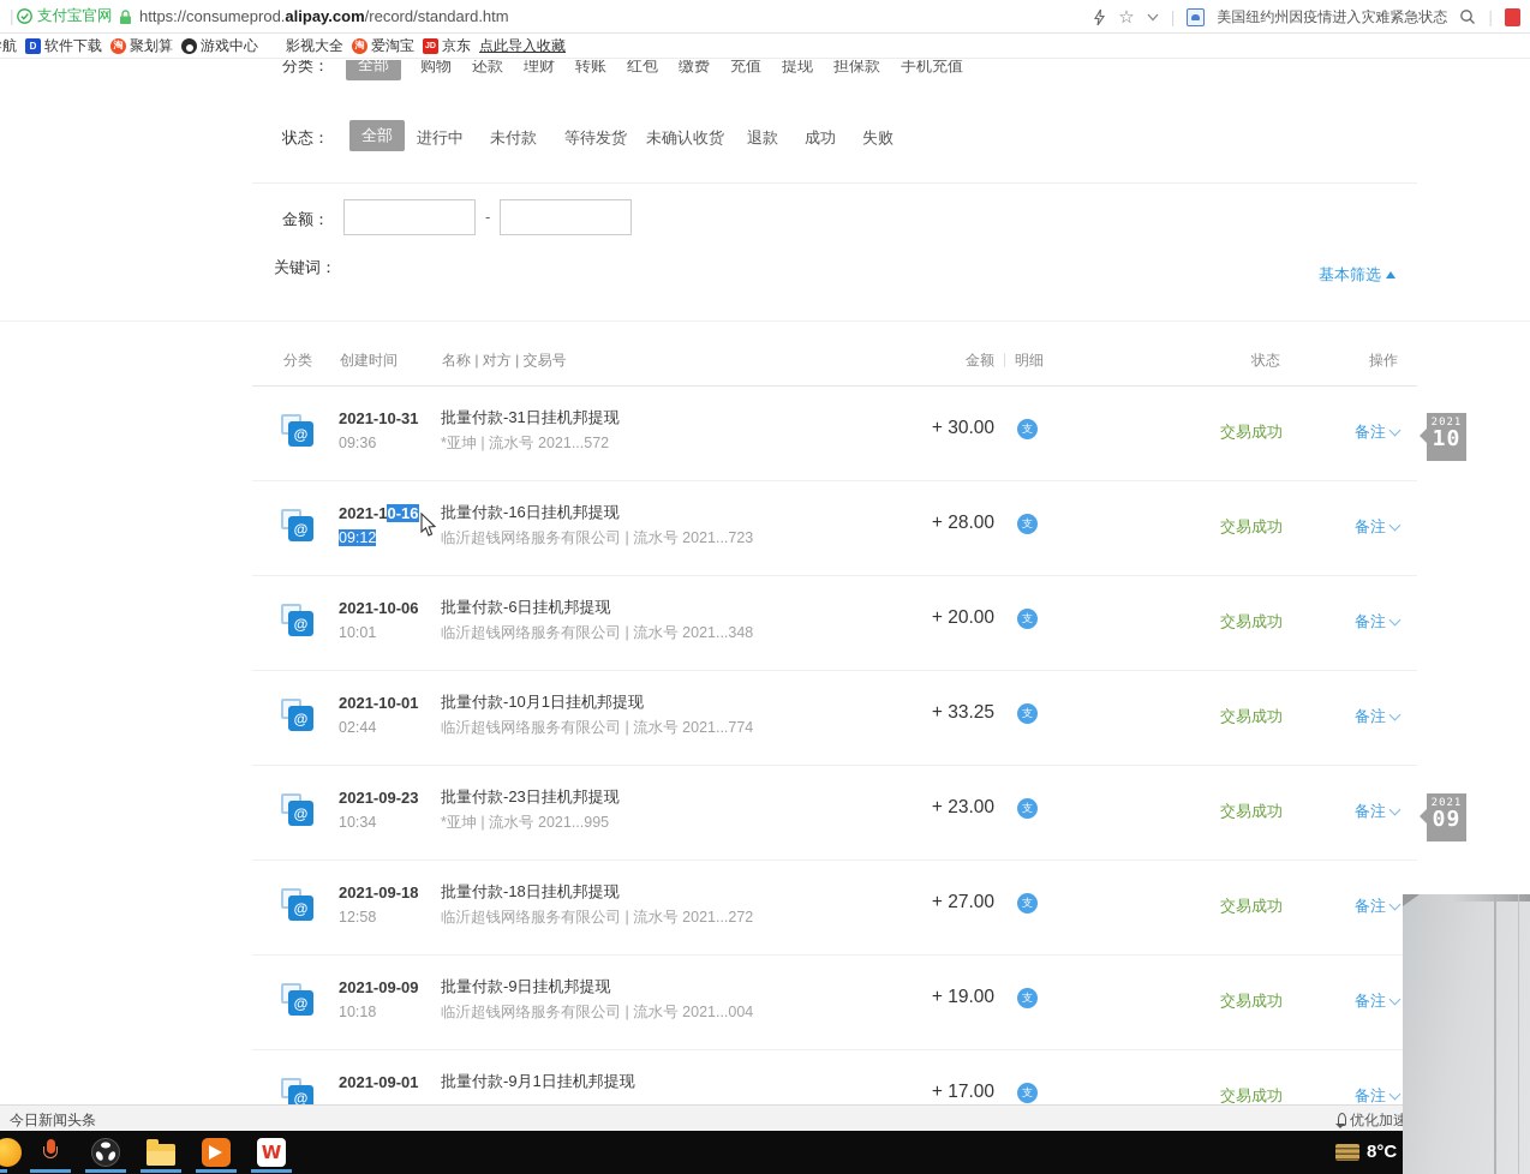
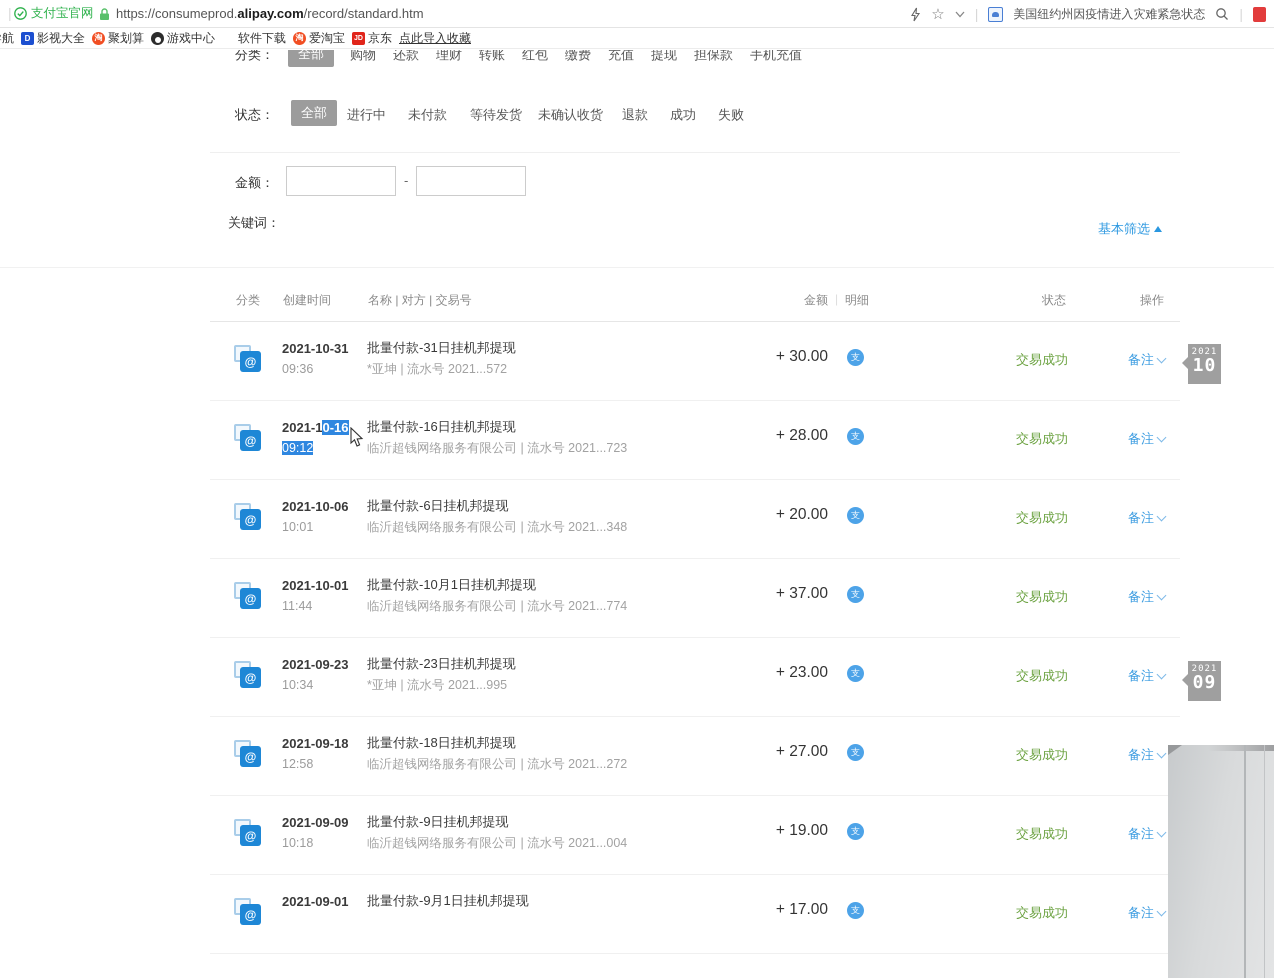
  |
  支付宝官网
  https://consumeprod.alipay.com/record/standard.htm
  ☆
  |
  美国纽约州因疫情进入灾难紧急状态
  |
  D
- 软件下载
+ 影视大全
  淘
  聚划算
  游戏中心
- 影视大全
+ 软件下载
  淘
  爱淘宝
  京东
  点此导入收藏
  分类：
  全部
  购物
  还款
  理财
  转账
  红包
  缴费
  充值
  提现
  担保款
  手机充值
  状态：
  全部
  进行中
  未付款
  等待发货
  未确认收货
  退款
  成功
  失败
  金额：
  -
  关键词：
  基本筛选
  分类
  创建时间
  名称 | 对方 | 交易号
  金额
  |
  明细
  状态
  操作
  @
  2021-10-31
  09:36
  批量付款-31日挂机邦提现
  *亚坤 | 流水号 2021...572
  + 30.00
  支
  交易成功
  备注
  @
  2021-10-16
  09:12
  批量付款-16日挂机邦提现
  临沂超钱网络服务有限公司 | 流水号 2021...723
  + 28.00
  支
  交易成功
  备注
  @
  2021-10-06
  10:01
  批量付款-6日挂机邦提现
  临沂超钱网络服务有限公司 | 流水号 2021...348
  + 20.00
  支
  交易成功
  备注
  @
  2021-10-01
- 02:44
+ 11:44
  批量付款-10月1日挂机邦提现
  临沂超钱网络服务有限公司 | 流水号 2021...774
- + 33.25
+ + 37.00
  支
  交易成功
  备注
  @
  2021-09-23
  10:34
  批量付款-23日挂机邦提现
  *亚坤 | 流水号 2021...995
  + 23.00
  支
  交易成功
  备注
  @
  2021-09-18
  12:58
  批量付款-18日挂机邦提现
  临沂超钱网络服务有限公司 | 流水号 2021...272
  + 27.00
  支
  交易成功
  备注
  @
  2021-09-09
  10:18
  批量付款-9日挂机邦提现
  临沂超钱网络服务有限公司 | 流水号 2021...004
  + 19.00
  支
  交易成功
  备注
  @
  2021-09-01
  批量付款-9月1日挂机邦提现
  + 17.00
  支
  交易成功
  备注
  2021
  10
  2021
  09
- 今日新闻头条
- 优化加速
- W
- 8°C
